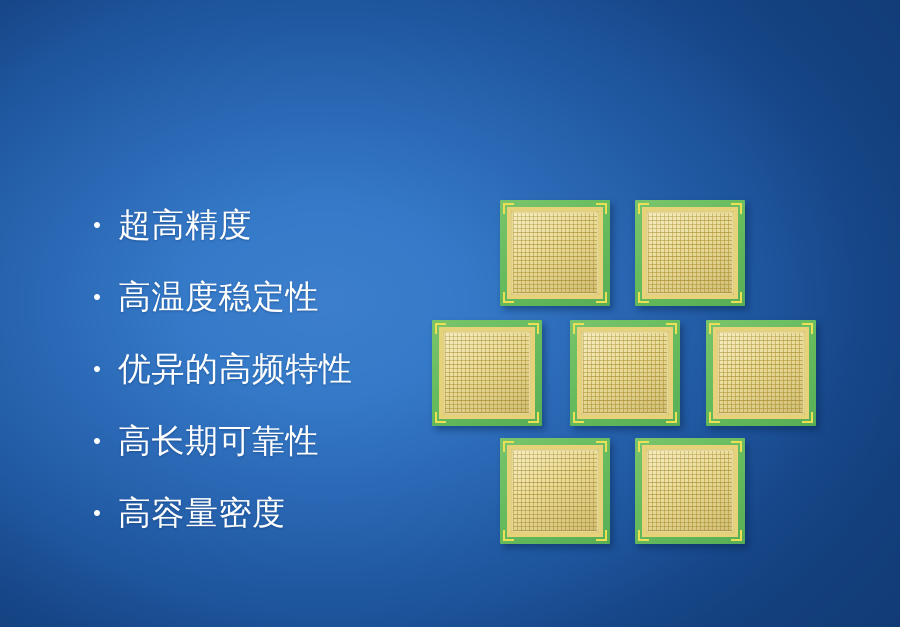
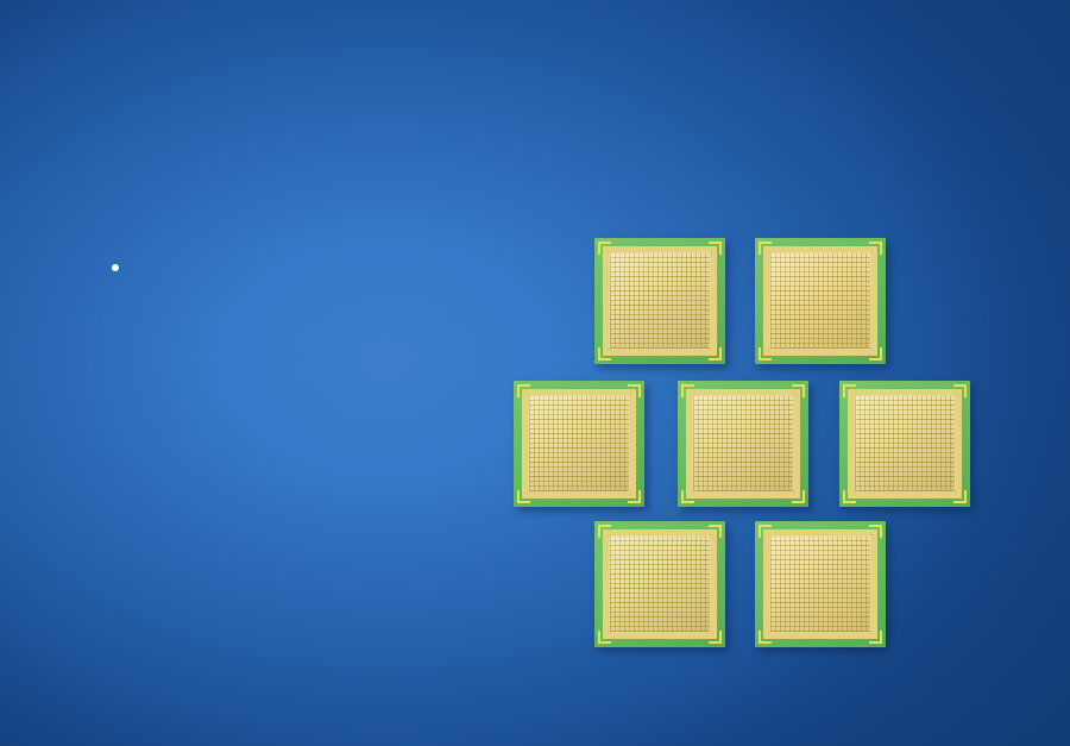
- 超高精度
- 高温度稳定性
- 优异的高频特性
- 高长期可靠性
- 高容量密度
